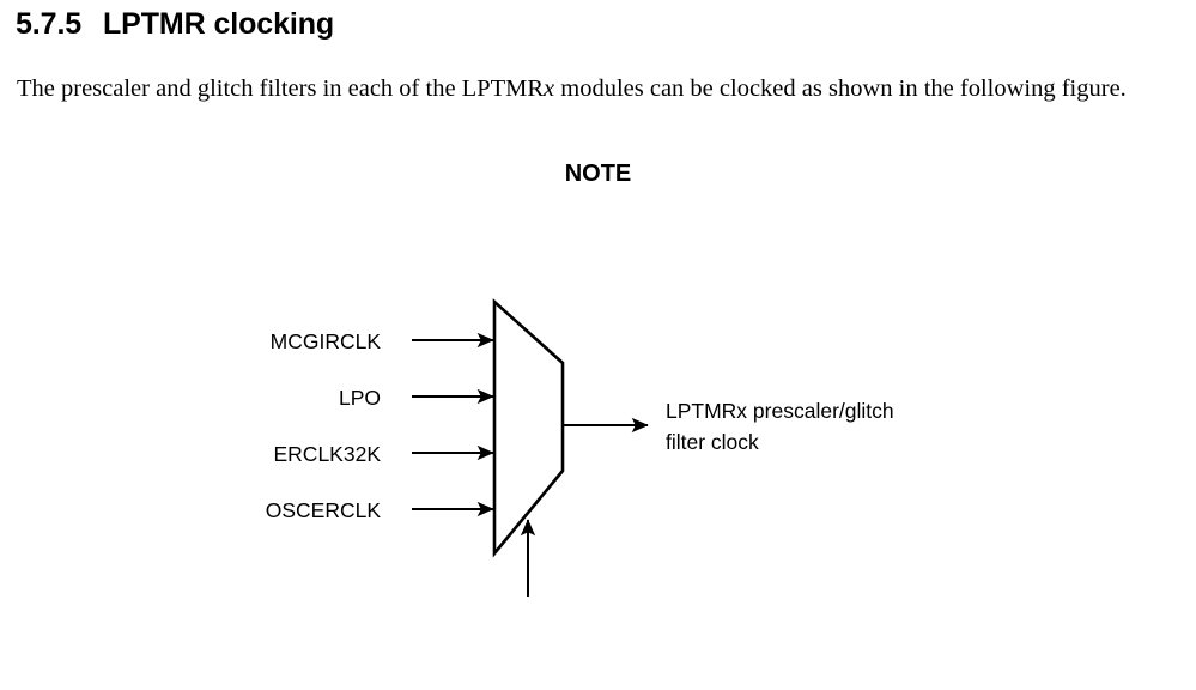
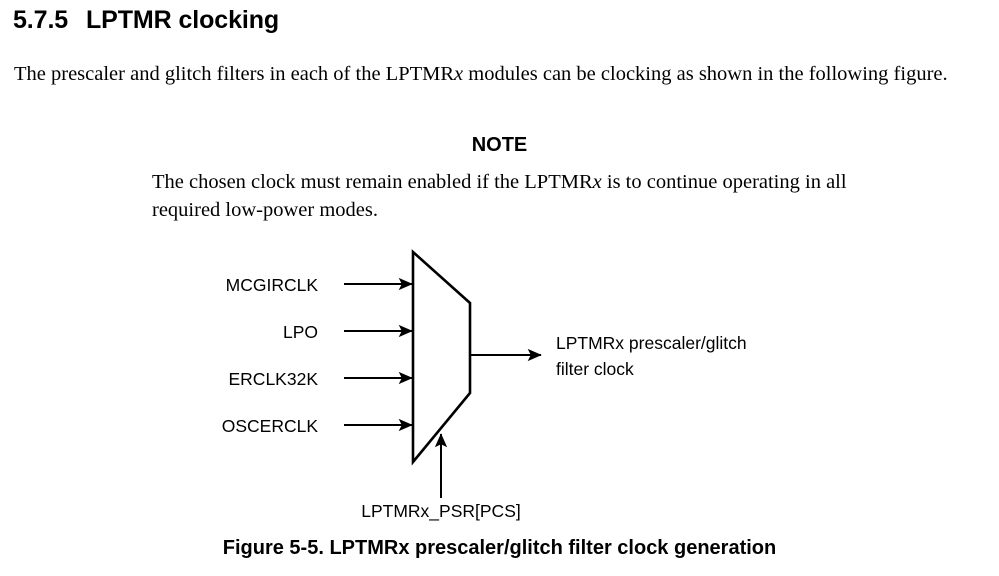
  5.7.5 LPTMR clocking
- The prescaler and glitch filters in each of the LPTMRx modules can be clocked as shown in the following figure.
+ The prescaler and glitch filters in each of the LPTMRx modules can be clocking as shown in the following figure.
  NOTE
+ The chosen clock must remain enabled if the LPTMRx is to continue operating in all required low-power modes.
  MCGIRCLK
  LPO
  ERCLK32K
  OSCERCLK
  LPTMRx prescaler/glitch
  filter clock
+ LPTMRx_PSR[PCS]
+ Figure 5-5. LPTMRx prescaler/glitch filter clock generation
